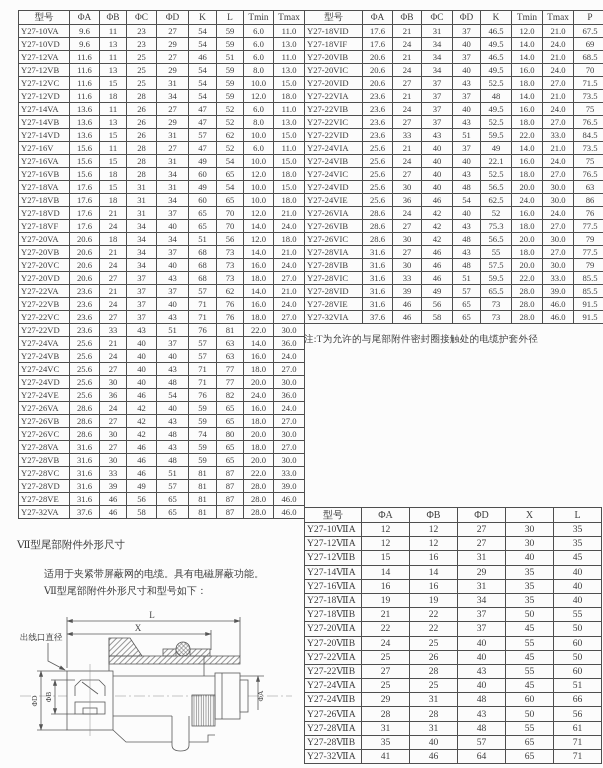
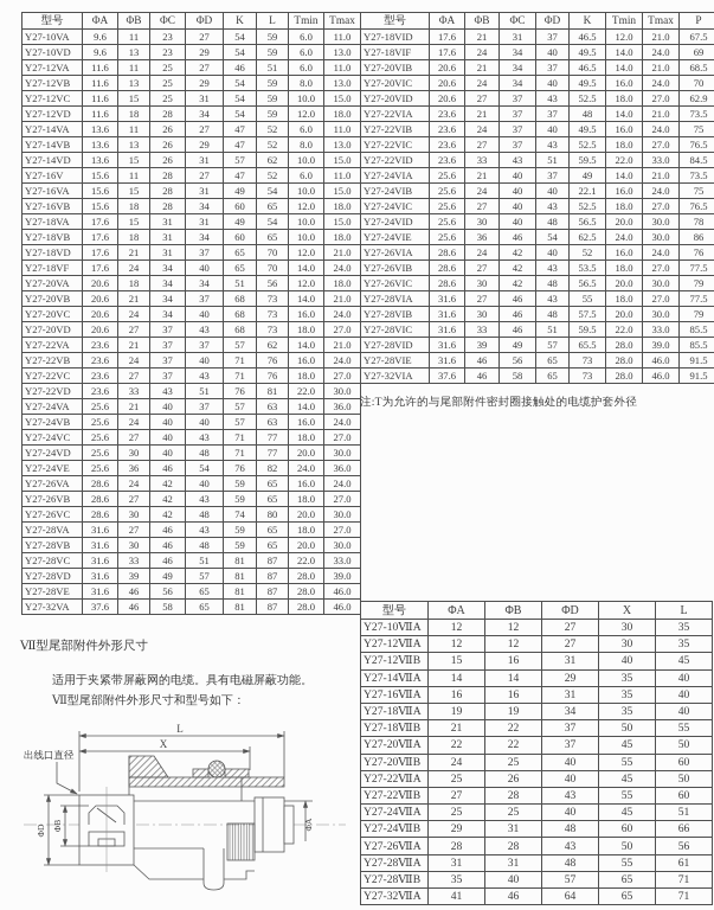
  型号	ΦA	ΦB	ΦC	ΦD	K	L	Tmin	Tmax
  Y27-10VA	9.6	11	23	27	54	59	6.0	11.0
  Y27-10VD	9.6	13	23	29	54	59	6.0	13.0
  Y27-12VA	11.6	11	25	27	46	51	6.0	11.0
  Y27-12VB	11.6	13	25	29	54	59	8.0	13.0
  Y27-12VC	11.6	15	25	31	54	59	10.0	15.0
  Y27-12VD	11.6	18	28	34	54	59	12.0	18.0
  Y27-14VA	13.6	11	26	27	47	52	6.0	11.0
  Y27-14VB	13.6	13	26	29	47	52	8.0	13.0
  Y27-14VD	13.6	15	26	31	57	62	10.0	15.0
  Y27-16V	15.6	11	28	27	47	52	6.0	11.0
  Y27-16VA	15.6	15	28	31	49	54	10.0	15.0
  Y27-16VB	15.6	18	28	34	60	65	12.0	18.0
  Y27-18VA	17.6	15	31	31	49	54	10.0	15.0
  Y27-18VB	17.6	18	31	34	60	65	10.0	18.0
  Y27-18VD	17.6	21	31	37	65	70	12.0	21.0
  Y27-18VF	17.6	24	34	40	65	70	14.0	24.0
  Y27-20VA	20.6	18	34	34	51	56	12.0	18.0
  Y27-20VB	20.6	21	34	37	68	73	14.0	21.0
  Y27-20VC	20.6	24	34	40	68	73	16.0	24.0
  Y27-20VD	20.6	27	37	43	68	73	18.0	27.0
  Y27-22VA	23.6	21	37	37	57	62	14.0	21.0
  Y27-22VB	23.6	24	37	40	71	76	16.0	24.0
  Y27-22VC	23.6	27	37	43	71	76	18.0	27.0
  Y27-22VD	23.6	33	43	51	76	81	22.0	30.0
  Y27-24VA	25.6	21	40	37	57	63	14.0	36.0
  Y27-24VB	25.6	24	40	40	57	63	16.0	24.0
  Y27-24VC	25.6	27	40	43	71	77	18.0	27.0
  Y27-24VD	25.6	30	40	48	71	77	20.0	30.0
  Y27-24VE	25.6	36	46	54	76	82	24.0	36.0
  Y27-26VA	28.6	24	42	40	59	65	16.0	24.0
  Y27-26VB	28.6	27	42	43	59	65	18.0	27.0
  Y27-26VC	28.6	30	42	48	74	80	20.0	30.0
  Y27-28VA	31.6	27	46	43	59	65	18.0	27.0
  Y27-28VB	31.6	30	46	48	59	65	20.0	30.0
  Y27-28VC	31.6	33	46	51	81	87	22.0	33.0
  Y27-28VD	31.6	39	49	57	81	87	28.0	39.0
  Y27-28VE	31.6	46	56	65	81	87	28.0	46.0
  Y27-32VA	37.6	46	58	65	81	87	28.0	46.0
  型号	ΦA	ΦB	ΦC	ΦD	K	Tmin	Tmax	P
  Y27-18VID	17.6	21	31	37	46.5	12.0	21.0	67.5
  Y27-18VIF	17.6	24	34	40	49.5	14.0	24.0	69
  Y27-20VIB	20.6	21	34	37	46.5	14.0	21.0	68.5
  Y27-20VIC	20.6	24	34	40	49.5	16.0	24.0	70
- Y27-20VID	20.6	27	37	43	52.5	18.0	27.0	71.5
+ Y27-20VID	20.6	27	37	43	52.5	18.0	27.0	62.9
  Y27-22VIA	23.6	21	37	37	48	14.0	21.0	73.5
  Y27-22VIB	23.6	24	37	40	49.5	16.0	24.0	75
  Y27-22VIC	23.6	27	37	43	52.5	18.0	27.0	76.5
  Y27-22VID	23.6	33	43	51	59.5	22.0	33.0	84.5
  Y27-24VIA	25.6	21	40	37	49	14.0	21.0	73.5
  Y27-24VIB	25.6	24	40	40	22.1	16.0	24.0	75
  Y27-24VIC	25.6	27	40	43	52.5	18.0	27.0	76.5
- Y27-24VID	25.6	30	40	48	56.5	20.0	30.0	63
+ Y27-24VID	25.6	30	40	48	56.5	20.0	30.0	78
  Y27-24VIE	25.6	36	46	54	62.5	24.0	30.0	86
  Y27-26VIA	28.6	24	42	40	52	16.0	24.0	76
- Y27-26VIB	28.6	27	42	43	75.3	18.0	27.0	77.5
+ Y27-26VIB	28.6	27	42	43	53.5	18.0	27.0	77.5
  Y27-26VIC	28.6	30	42	48	56.5	20.0	30.0	79
  Y27-28VIA	31.6	27	46	43	55	18.0	27.0	77.5
  Y27-28VIB	31.6	30	46	48	57.5	20.0	30.0	79
  Y27-28VIC	31.6	33	46	51	59.5	22.0	33.0	85.5
  Y27-28VID	31.6	39	49	57	65.5	28.0	39.0	85.5
  Y27-28VIE	31.6	46	56	65	73	28.0	46.0	91.5
  Y27-32VIA	37.6	46	58	65	73	28.0	46.0	91.5
  注:T为允许的与尾部附件密封圈接触处的电缆护套外径
  Ⅶ型尾部附件外形尺寸
  适用于夹紧带屏蔽网的电缆。具有电磁屏蔽功能。
  Ⅶ型尾部附件外形尺寸和型号如下：
  L
  X
  出线口直径
  型号	ΦA	ΦB	ΦD	X	L
  Y27-10ⅦA	12	12	27	30	35
  Y27-12ⅦA	12	12	27	30	35
  Y27-12ⅦB	15	16	31	40	45
  Y27-14ⅦA	14	14	29	35	40
  Y27-16ⅦA	16	16	31	35	40
  Y27-18ⅦA	19	19	34	35	40
  Y27-18ⅦB	21	22	37	50	55
  Y27-20ⅦA	22	22	37	45	50
  Y27-20ⅦB	24	25	40	55	60
  Y27-22ⅦA	25	26	40	45	50
  Y27-22ⅦB	27	28	43	55	60
  Y27-24ⅦA	25	25	40	45	51
  Y27-24ⅦB	29	31	48	60	66
  Y27-26ⅦA	28	28	43	50	56
  Y27-28ⅦA	31	31	48	55	61
  Y27-28ⅦB	35	40	57	65	71
  Y27-32ⅦA	41	46	64	65	71
